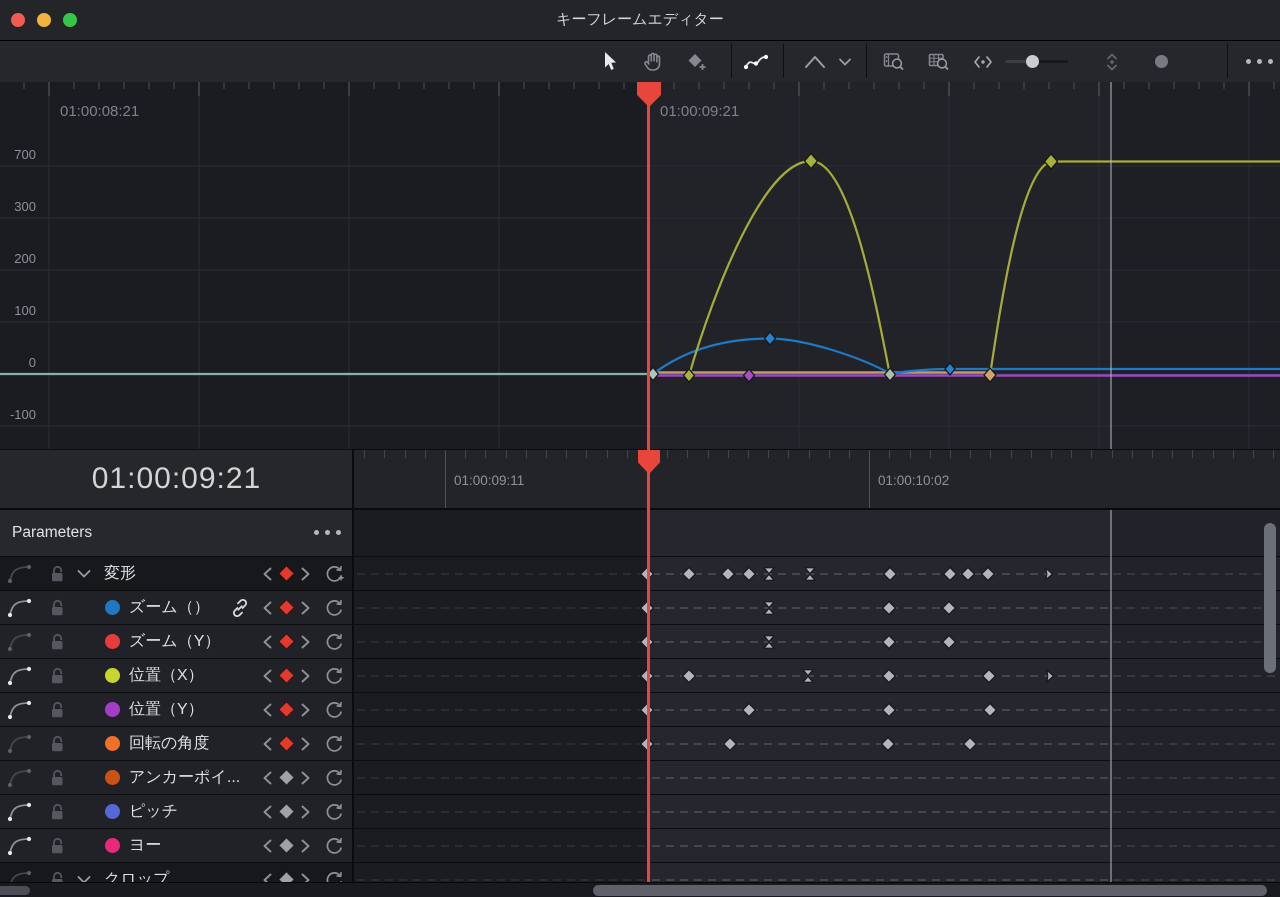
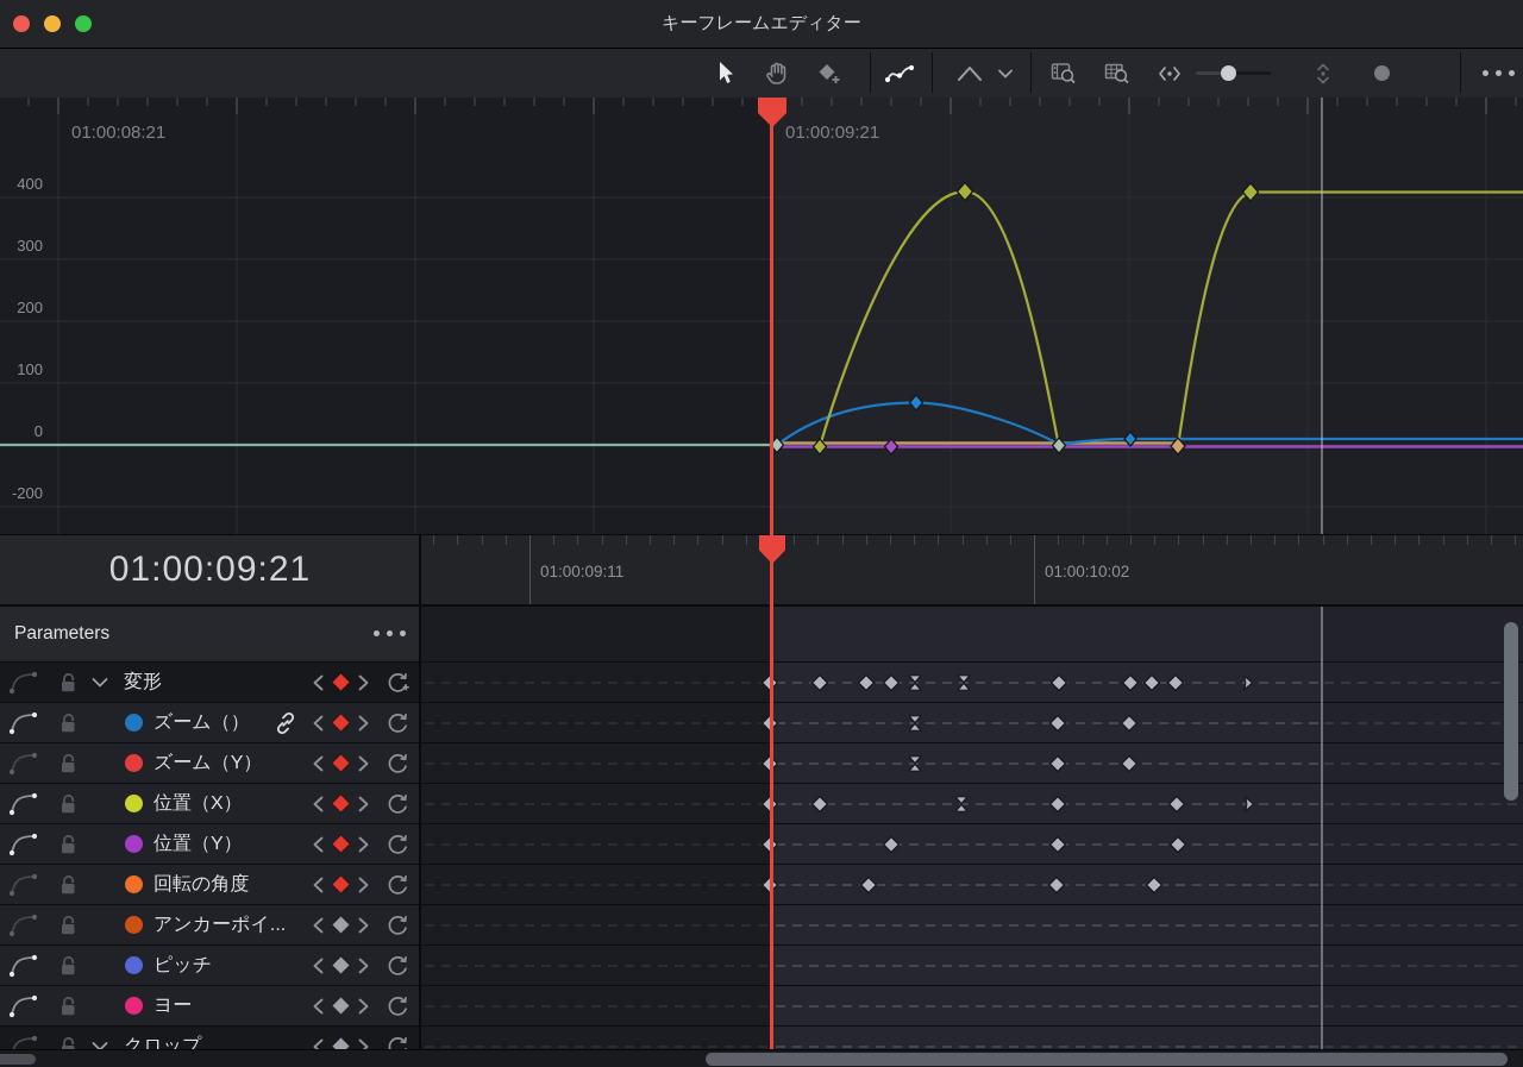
  キーフレームエディター
- 700
+ 400
  300
  200
  100
  0
- -100
+ -200
  01:00:08:21
  01:00:09:21
  01:00:09:21
  01:00:09:11
  01:00:10:02
  Parameters
  変形
  ズーム（）
  ズーム（Y）
  位置（X）
  位置（Y）
  回転の角度
  アンカーポイ...
  ピッチ
  ヨー
  クロップ
